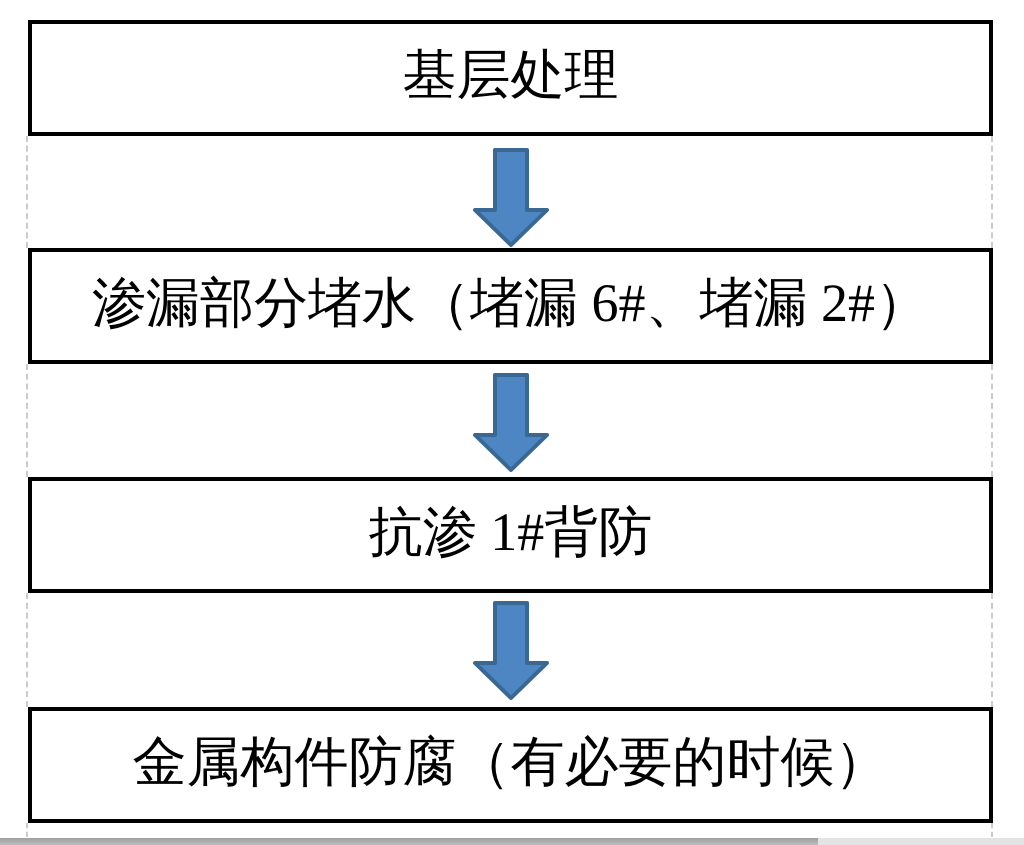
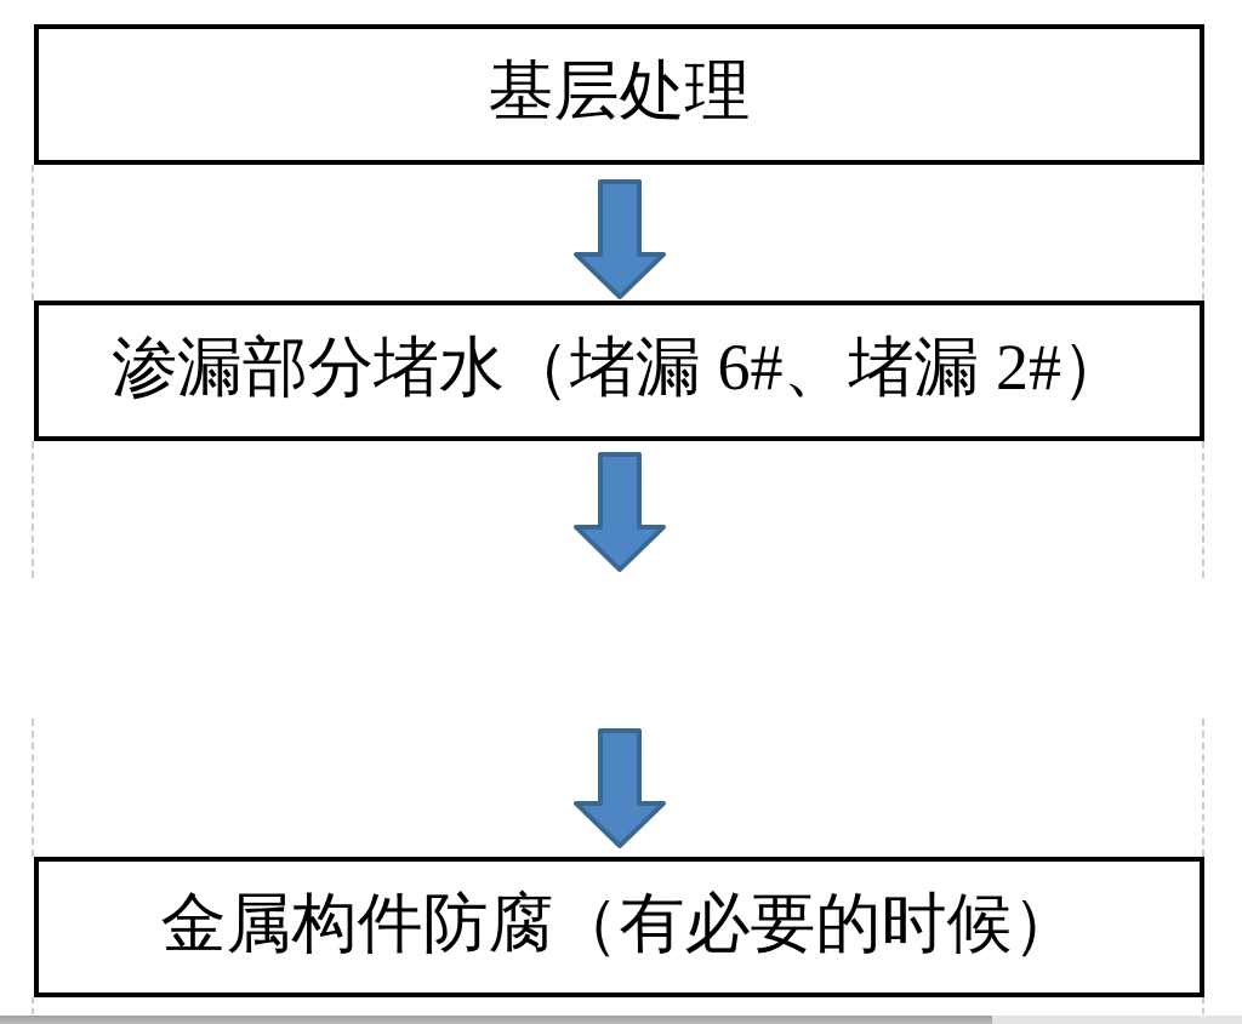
  基层处理
  渗漏部分堵水（堵漏 6#、堵漏 2#）
- 抗渗 1#背防
  金属构件防腐（有必要的时候）
